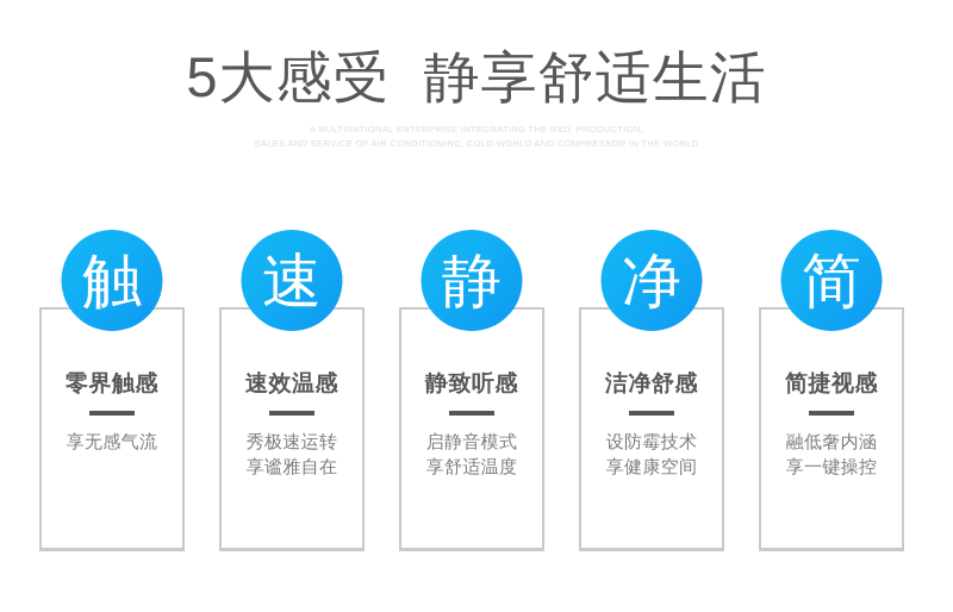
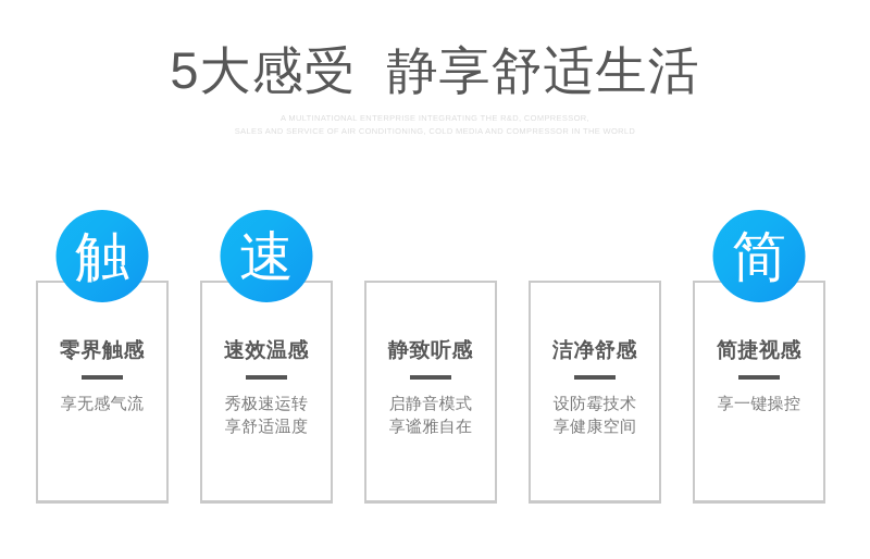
  5大感受 静享舒适生活
- A MULTINATIONAL ENTERPRISE INTEGRATING THE R&D, PRODUCTION,
+ A MULTINATIONAL ENTERPRISE INTEGRATING THE R&D, COMPRESSOR,
- SALES AND SERVICE OF AIR CONDITIONING, COLD WORLD AND COMPRESSOR IN THE WORLD
+ SALES AND SERVICE OF AIR CONDITIONING, COLD MEDIA AND COMPRESSOR IN THE WORLD
  触
  零界触感
  享无感气流
  速
  速效温感
  秀极速运转
- 享谧雅自在
+ 享舒适温度
- 静
  静致听感
  启静音模式
- 享舒适温度
+ 享谧雅自在
- 净
  洁净舒感
  设防霉技术
  享健康空间
  简
  简捷视感
- 融低奢内涵
  享一键操控
